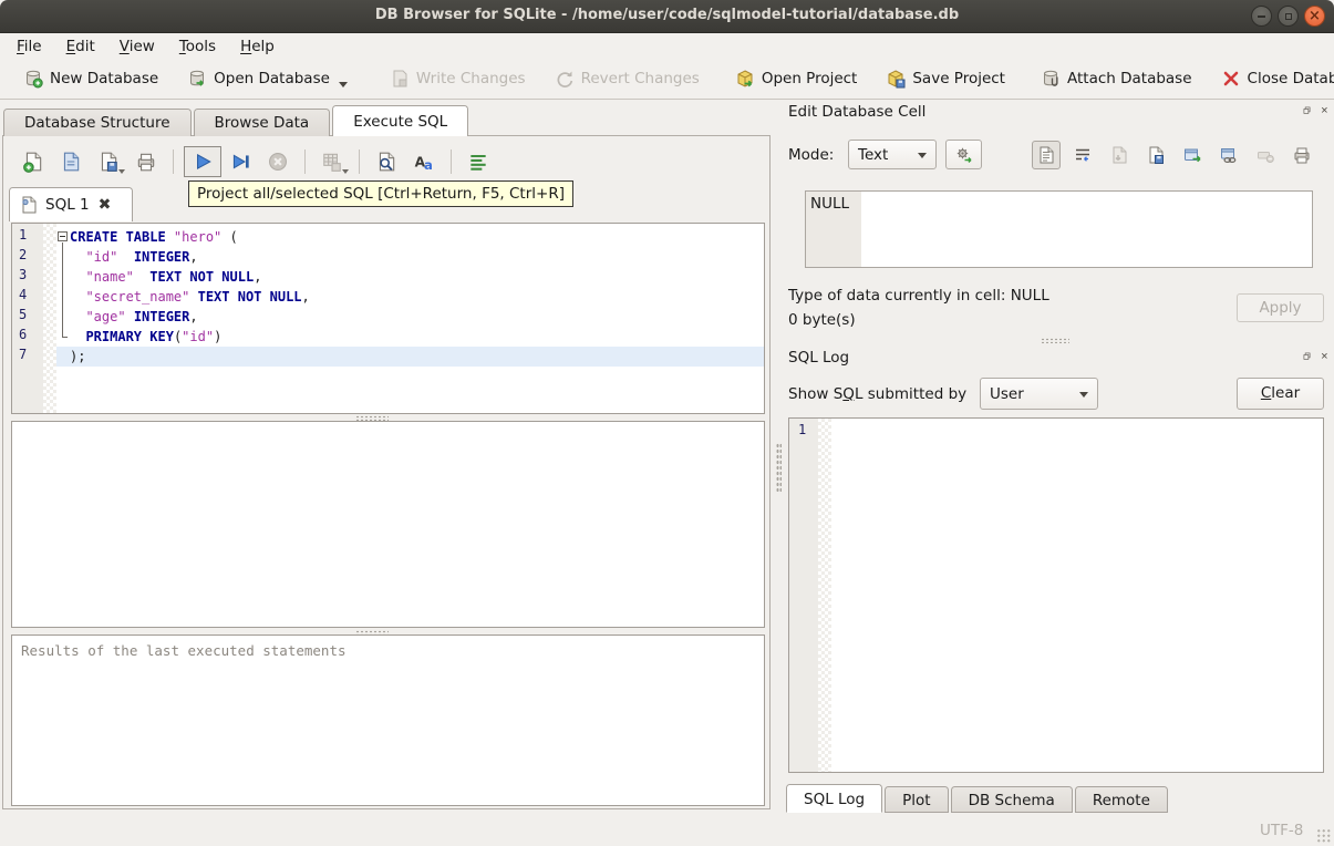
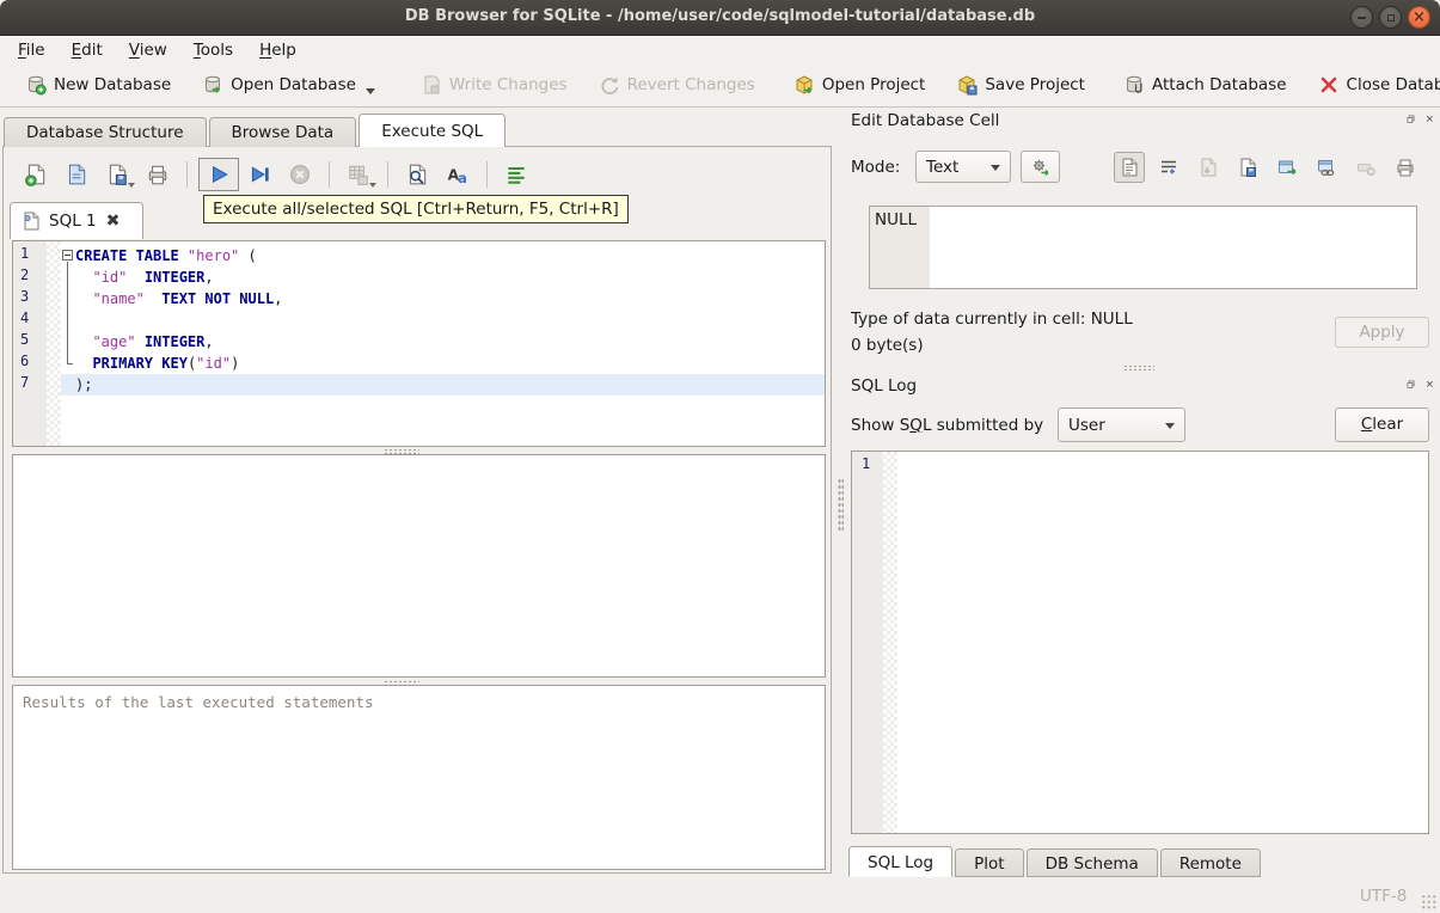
  DB Browser for SQLite - /home/user/code/sqlmodel-tutorial/database.db
  ×
  File
  Edit
  View
  Tools
  Help
  New Database
  Open Database
  Write Changes
  Revert Changes
  Open Project
  Save Project
  Attach Database
  Close Datab
  Database Structure
  Browse Data
  Execute SQL
  A
  a
  SQL 1
  ✖
  1
  CREATE TABLE "hero" (
  2
  "id" INTEGER,
  3
  "name" TEXT NOT NULL,
  4
- "secret_name" TEXT NOT NULL,
  5
  "age" INTEGER,
  6
  PRIMARY KEY("id")
  7
  );
  Results of the last executed statements
- Project all/selected SQL [Ctrl+Return, F5, Ctrl+R]
+ Execute all/selected SQL [Ctrl+Return, F5, Ctrl+R]
  Edit Database Cell
  Mode:
  Text
  NULL
  Type of data currently in cell: NULL
  0 byte(s)
  Apply
  SQL Log
  Show SQL submitted by
  User
  Clear
  1
  SQL Log
  Plot
  DB Schema
  Remote
  UTF-8
